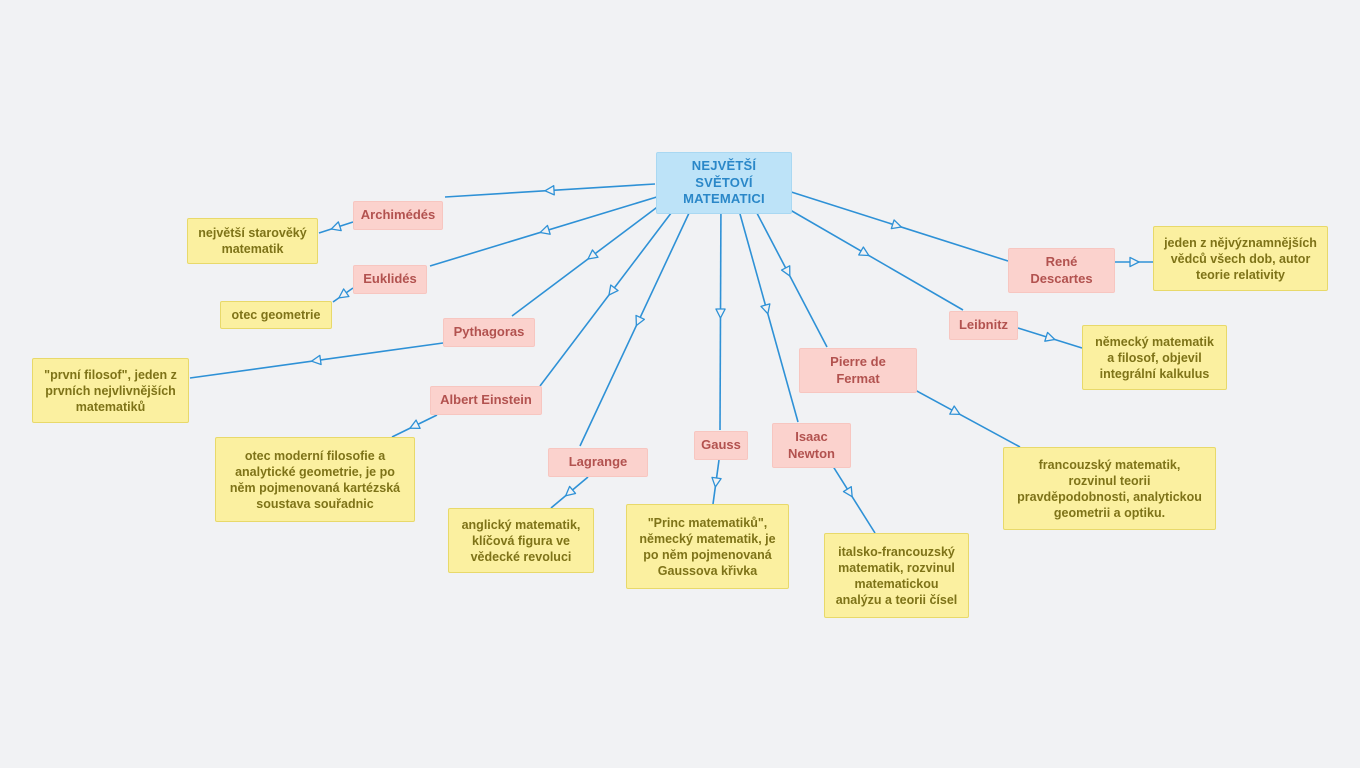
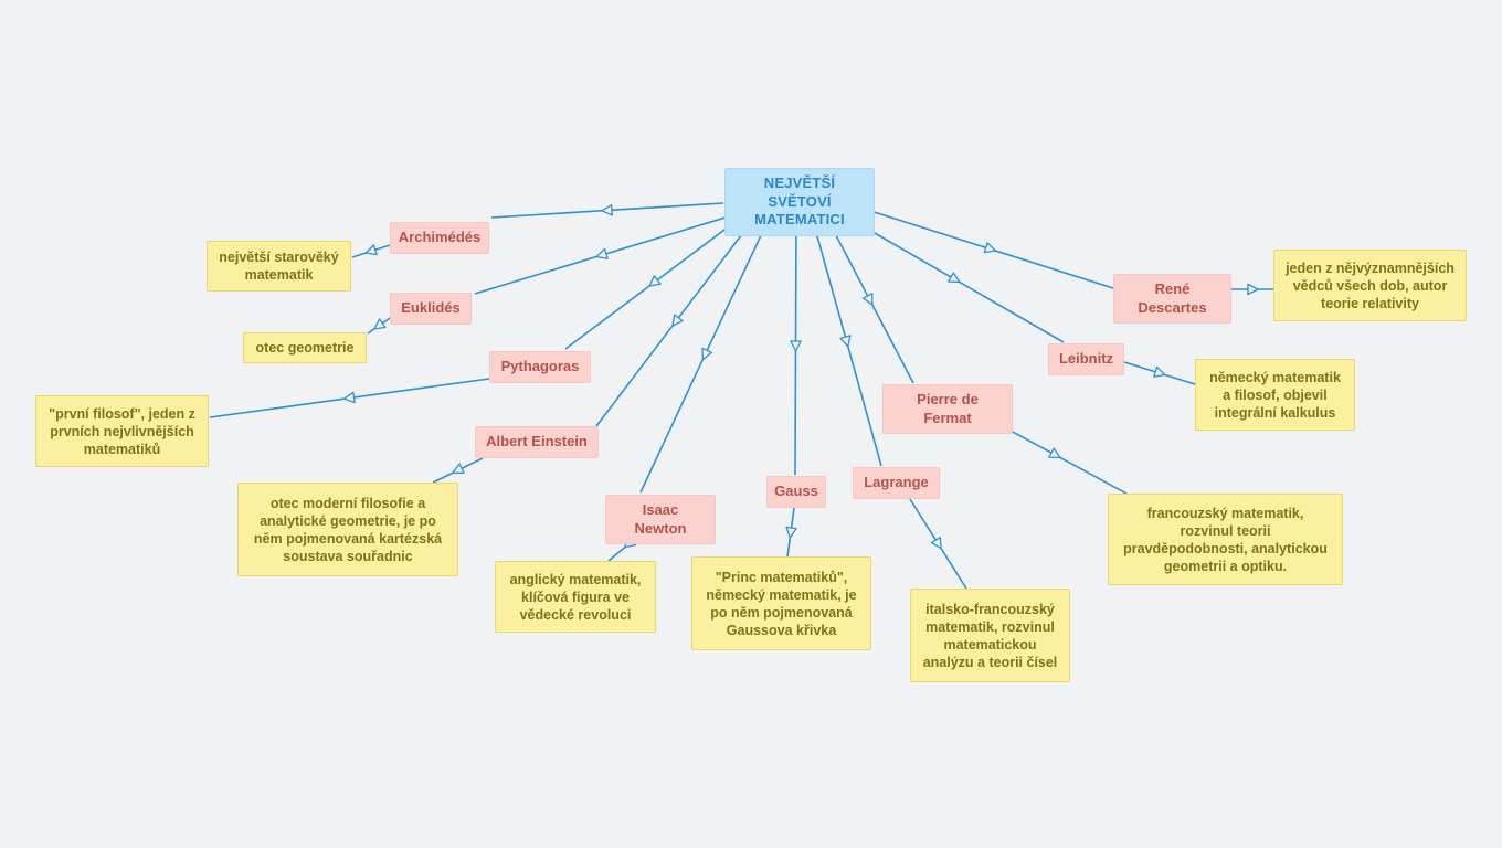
  NEJVĚTŠÍ SVĚTOVÍ
  MATEMATICI
  Archimédés
  Euklidés
  Pythagoras
  Albert Einstein
- Lagrange
+ Isaac Newton
  Gauss
- Isaac Newton
+ Lagrange
  Pierre de Fermat
  Leibnitz
  René Descartes
  největší starověký
  matematik
  otec geometrie
  "první filosof", jeden z
  prvních nejvlivnějších
  matematiků
  otec moderní filosofie a
  analytické geometrie, je po
  něm pojmenovaná kartézská
  soustava souřadnic
  anglický matematik,
  klíčová figura ve
  vědecké revoluci
  "Princ matematiků",
  německý matematik, je
  po něm pojmenovaná
  Gaussova křivka
  italsko-francouzský
  matematik, rozvinul
  matematickou
  analýzu a teorii čísel
  francouzský matematik,
  rozvinul teorii
  pravděpodobnosti, analytickou
  geometrii a optiku.
  německý matematik
  a filosof, objevil
  integrální kalkulus
  jeden z nějvýznamnějších
  vědců všech dob, autor
  teorie relativity
